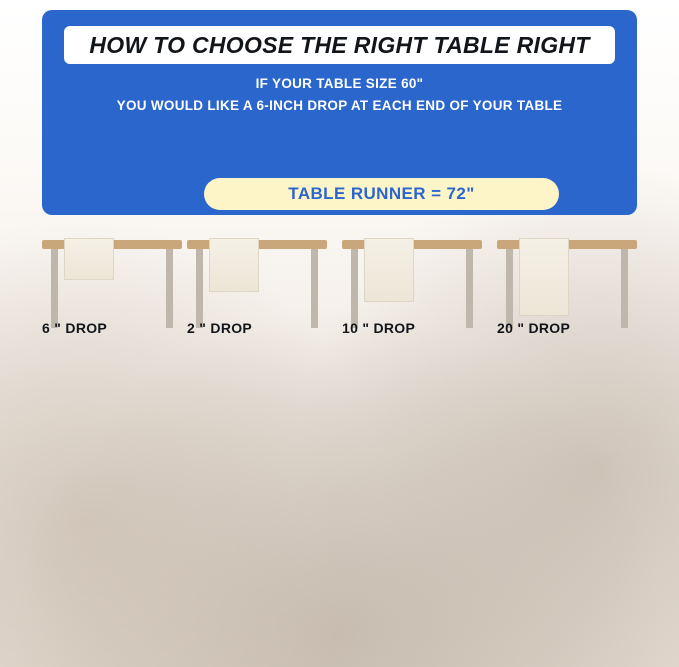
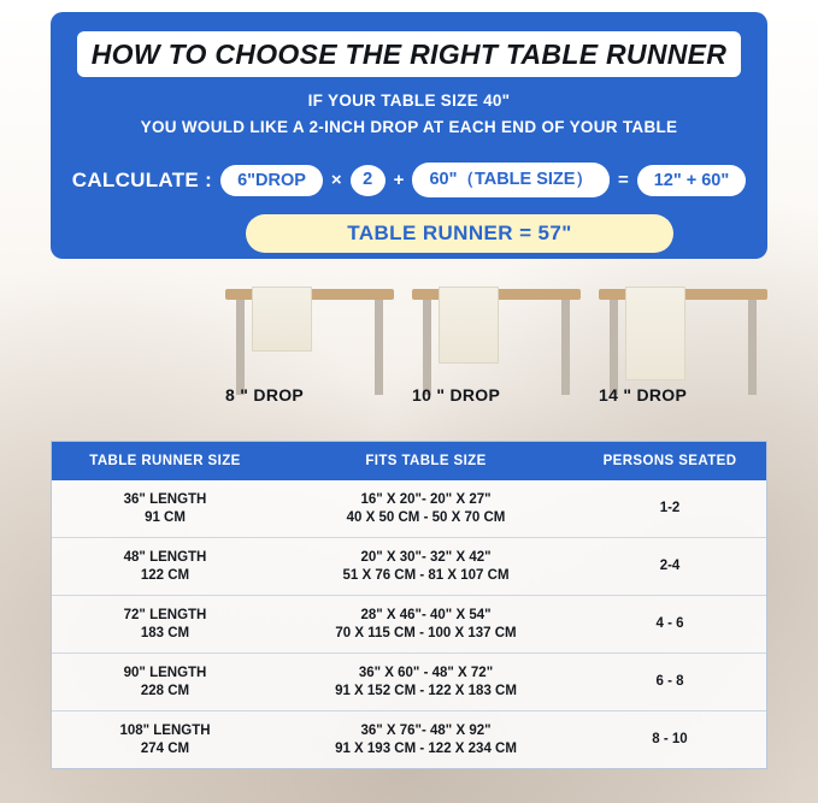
- HOW TO CHOOSE THE RIGHT TABLE RIGHT
+ HOW TO CHOOSE THE RIGHT TABLE RUNNER
- IF YOUR TABLE SIZE 60"
+ IF YOUR TABLE SIZE 40"
- YOU WOULD LIKE A 6-INCH DROP AT EACH END OF YOUR TABLE
+ YOU WOULD LIKE A 2-INCH DROP AT EACH END OF YOUR TABLE
+ CALCULATE :
+ 6"DROP
+ ×
+ 2
+ +
+ 60"（TABLE SIZE）
+ =
+ 12" + 60"
- TABLE RUNNER = 72"
+ TABLE RUNNER = 57"
- 6 " DROP
- 2 " DROP
+ 8 " DROP
  10 " DROP
- 20 " DROP
+ 14 " DROP
+ TABLE RUNNER SIZE
+ FITS TABLE SIZE
+ PERSONS SEATED
+ 36" LENGTH
+ 91 CM
+ 16" X 20"- 20" X 27"
+ 40 X 50 CM - 50 X 70 CM
+ 1-2
+ 48" LENGTH
+ 122 CM
+ 20" X 30"- 32" X 42"
+ 51 X 76 CM - 81 X 107 CM
+ 2-4
+ 72" LENGTH
+ 183 CM
+ 28" X 46"- 40" X 54"
+ 70 X 115 CM - 100 X 137 CM
+ 4 - 6
+ 90" LENGTH
+ 228 CM
+ 36" X 60" - 48" X 72"
+ 91 X 152 CM - 122 X 183 CM
+ 6 - 8
+ 108" LENGTH
+ 274 CM
+ 36" X 76"- 48" X 92"
+ 91 X 193 CM - 122 X 234 CM
+ 8 - 10
